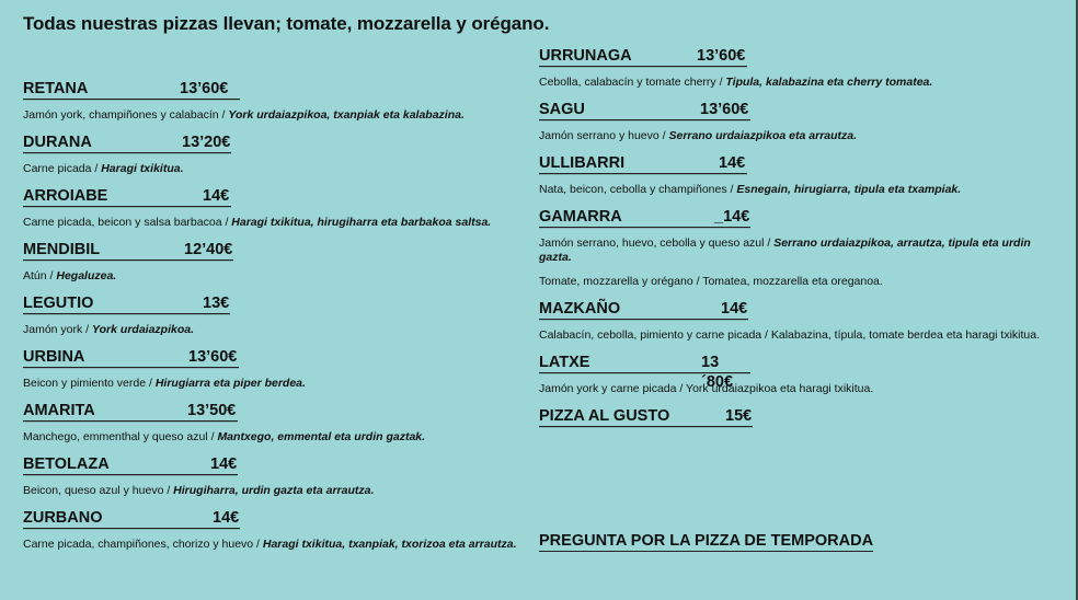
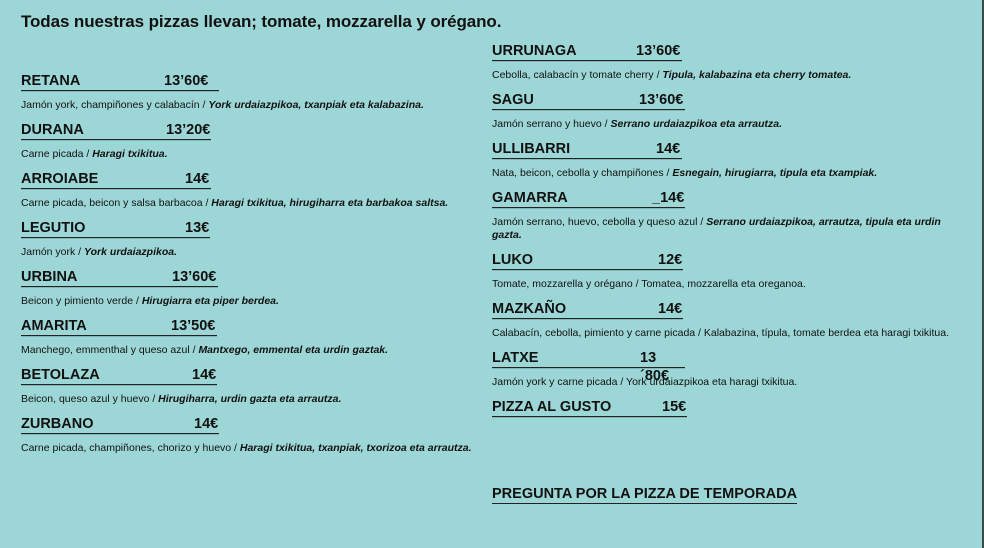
  Todas nuestras pizzas llevan; tomate, mozzarella y orégano.
  RETANA
  13’60€
  Jamón york, champiñones y calabacín / York urdaiazpikoa, txanpiak eta kalabazina.
  DURANA
  13’20€
  Carne picada / Haragi txikitua.
  ARROIABE
  14€
  Carne picada, beicon y salsa barbacoa / Haragi txikitua, hirugiharra eta barbakoa saltsa.
- MENDIBIL
- 12’40€
- Atún / Hegaluzea.
  LEGUTIO
  13€
  Jamón york / York urdaiazpikoa.
  URBINA
  13’60€
  Beicon y pimiento verde / Hirugiarra eta piper berdea.
  AMARITA
  13’50€
  Manchego, emmenthal y queso azul / Mantxego, emmental eta urdin gaztak.
  BETOLAZA
  14€
  Beicon, queso azul y huevo / Hirugiharra, urdin gazta eta arrautza.
  ZURBANO
  14€
  Carne picada, champiñones, chorizo y huevo / Haragi txikitua, txanpiak, txorizoa eta arrautza.
  URRUNAGA
  13’60€
  Cebolla, calabacín y tomate cherry / Tipula, kalabazina eta cherry tomatea.
  SAGU
  13’60€
  Jamón serrano y huevo / Serrano urdaiazpikoa eta arrautza.
  ULLIBARRI
  14€
  Nata, beicon, cebolla y champiñones / Esnegain, hirugiarra, tipula eta txampiak.
  GAMARRA
  _14€
  Jamón serrano, huevo, cebolla y queso azul / Serrano urdaiazpikoa, arrautza, tipula eta urdin gazta.
+ LUKO
+ 12€
  Tomate, mozzarella y orégano / Tomatea, mozzarella eta oreganoa.
  MAZKAÑO
  14€
  Calabacín, cebolla, pimiento y carne picada / Kalabazina, típula, tomate berdea eta haragi txikitua.
  LATXE
  13´80€
  Jamón york y carne picada / York urdaiazpikoa eta haragi txikitua.
  PIZZA AL GUSTO
  15€
  PREGUNTA POR LA PIZZA DE TEMPORADA
